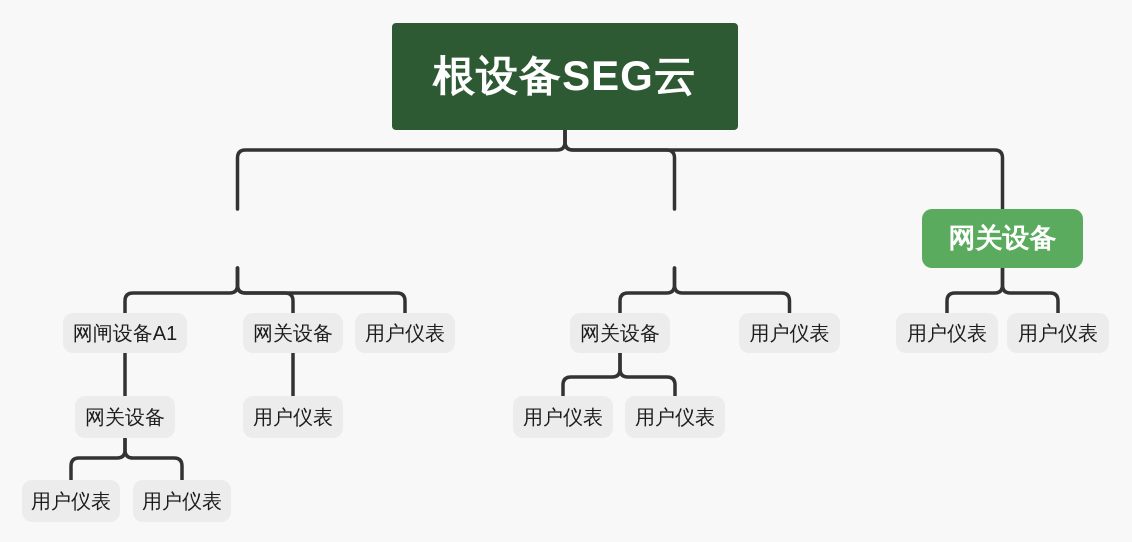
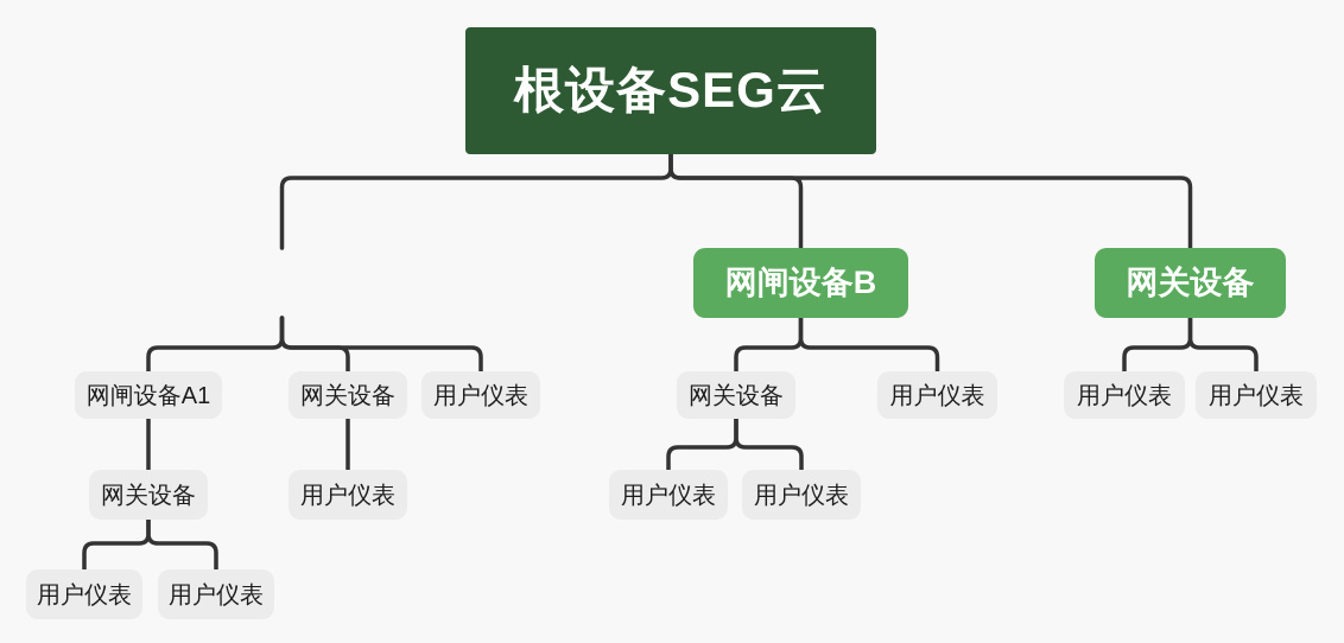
  根设备SEG云
  网闸设备A1
  网关设备
  用户仪表
  用户仪表
  网关设备
  用户仪表
  用户仪表
+ 网闸设备B
  网关设备
  用户仪表
  用户仪表
  用户仪表
  网关设备
  用户仪表
  用户仪表
